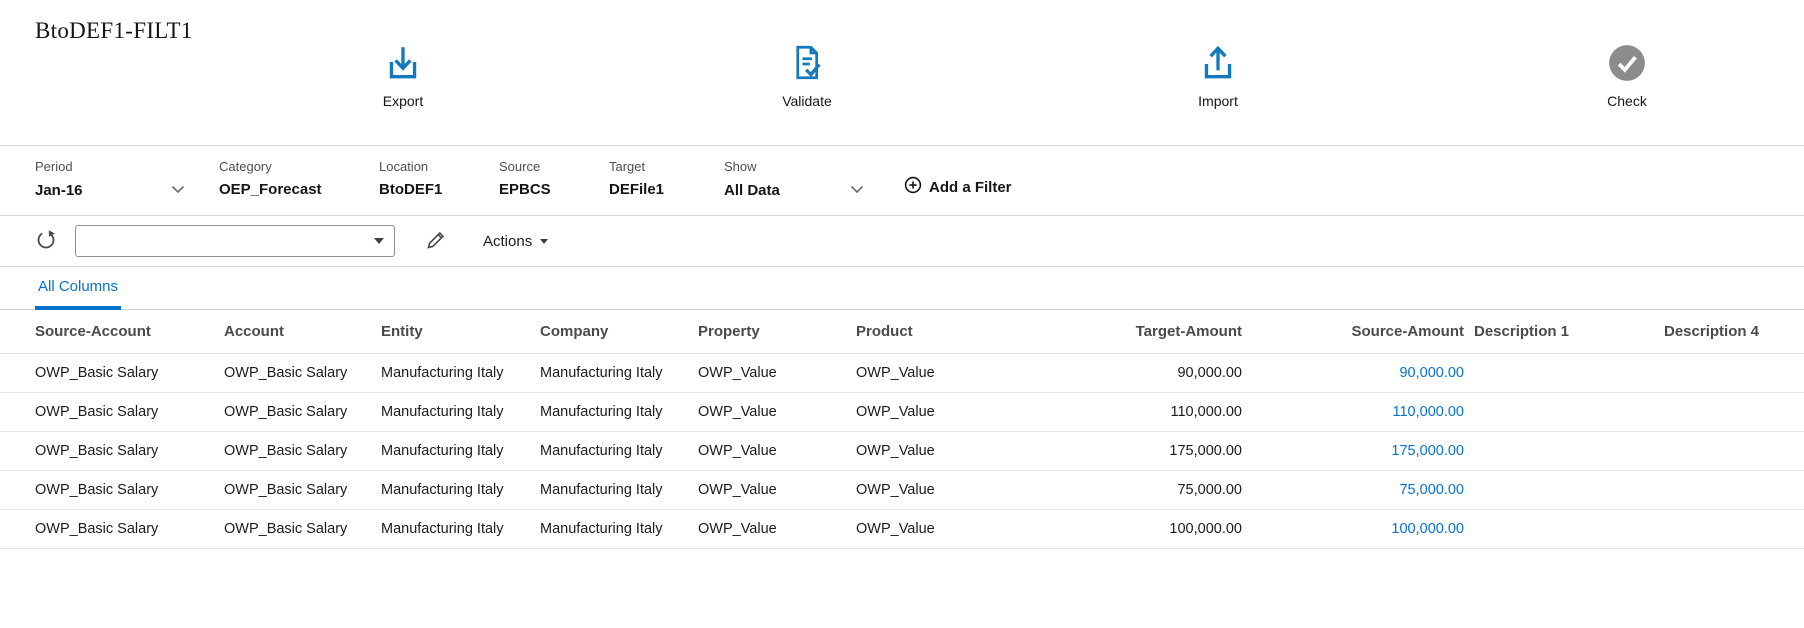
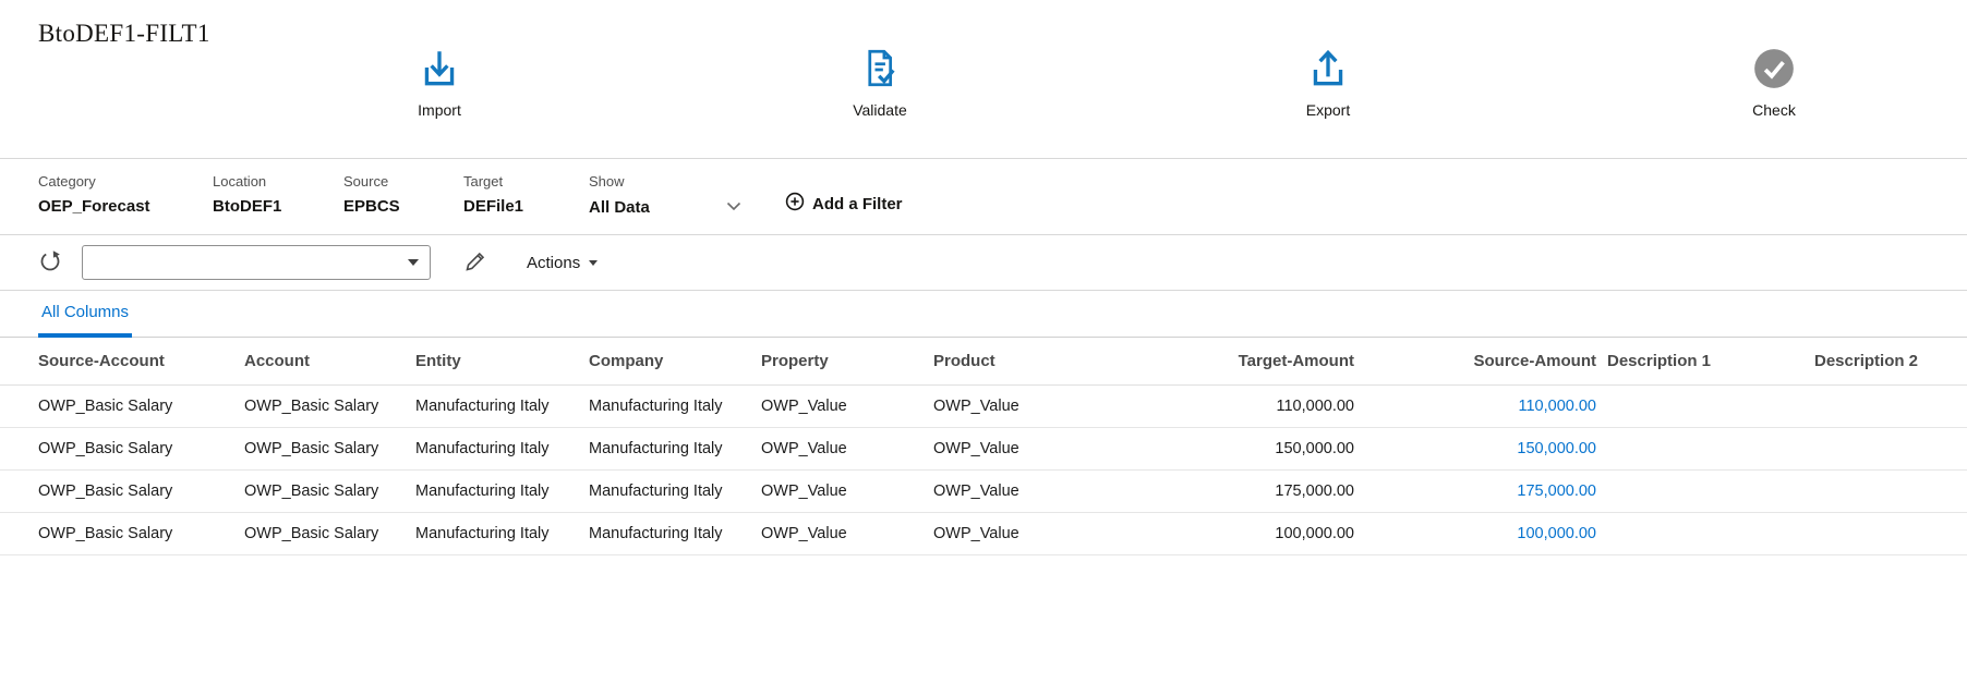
  BtoDEF1-FILT1
- Export
+ Import
  Validate
- Import
+ Export
  Check
- Period
- Jan-16
  Category
  OEP_Forecast
  Location
  BtoDEF1
  Source
  EPBCS
  Target
  DEFile1
  Show
  All Data
  Add a Filter
  Actions
  All Columns
- Source-Account	Account	Entity	Company	Property	Product	Target-Amount	Source-Amount	Description 1	Description 4
+ Source-Account	Account	Entity	Company	Property	Product	Target-Amount	Source-Amount	Description 1	Description 2
- OWP_Basic Salary	OWP_Basic Salary	Manufacturing Italy	Manufacturing Italy	OWP_Value	OWP_Value	90,000.00	90,000.00
  OWP_Basic Salary	OWP_Basic Salary	Manufacturing Italy	Manufacturing Italy	OWP_Value	OWP_Value	110,000.00	110,000.00
+ OWP_Basic Salary	OWP_Basic Salary	Manufacturing Italy	Manufacturing Italy	OWP_Value	OWP_Value	150,000.00	150,000.00
  OWP_Basic Salary	OWP_Basic Salary	Manufacturing Italy	Manufacturing Italy	OWP_Value	OWP_Value	175,000.00	175,000.00
- OWP_Basic Salary	OWP_Basic Salary	Manufacturing Italy	Manufacturing Italy	OWP_Value	OWP_Value	75,000.00	75,000.00
  OWP_Basic Salary	OWP_Basic Salary	Manufacturing Italy	Manufacturing Italy	OWP_Value	OWP_Value	100,000.00	100,000.00
